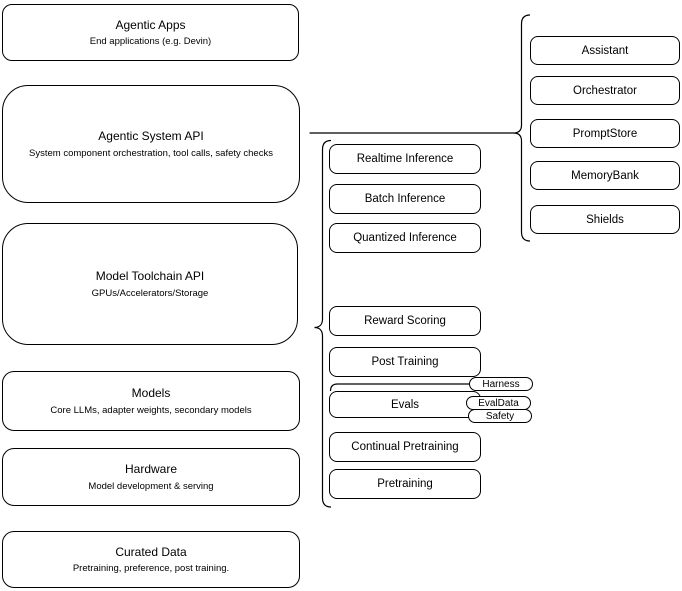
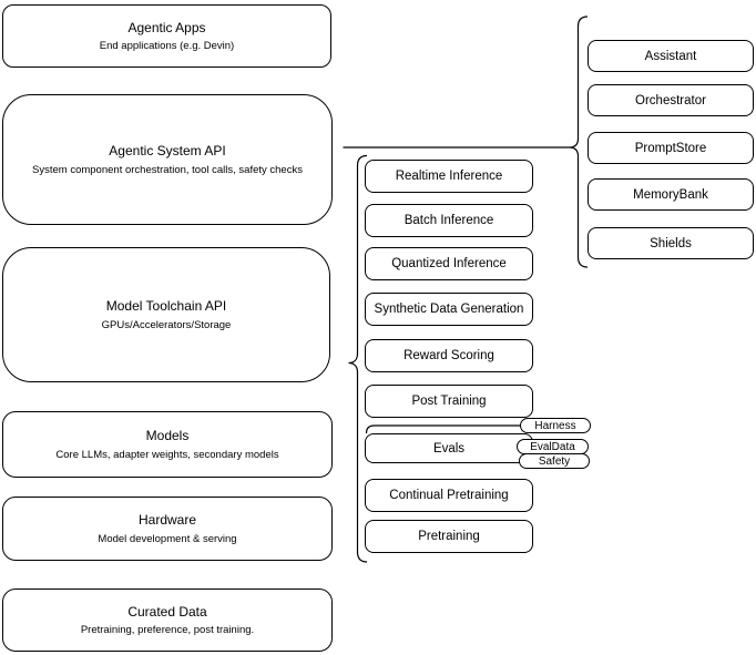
  Agentic Apps
  End applications (e.g. Devin)
  Agentic System API
  System component orchestration, tool calls, safety checks
  Model Toolchain API
  GPUs/Accelerators/Storage
  Models
  Core LLMs, adapter weights, secondary models
  Hardware
  Model development & serving
  Curated Data
  Pretraining, preference, post training.
  Realtime Inference
  Batch Inference
  Quantized Inference
+ Synthetic Data Generation
  Reward Scoring
  Post Training
  Evals
  Continual Pretraining
  Pretraining
  Harness
  EvalData
  Safety
  Assistant
  Orchestrator
  PromptStore
  MemoryBank
  Shields
